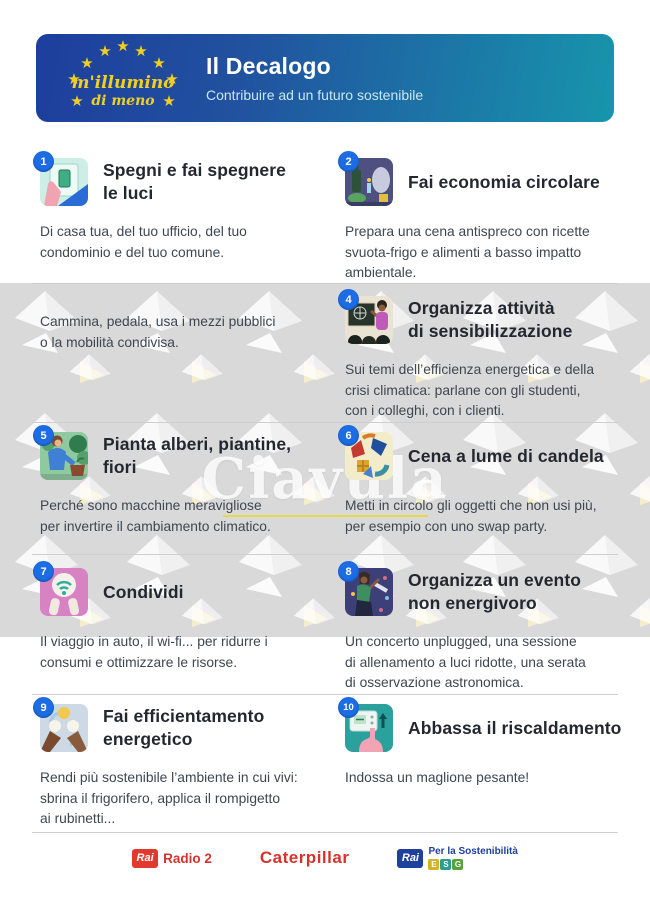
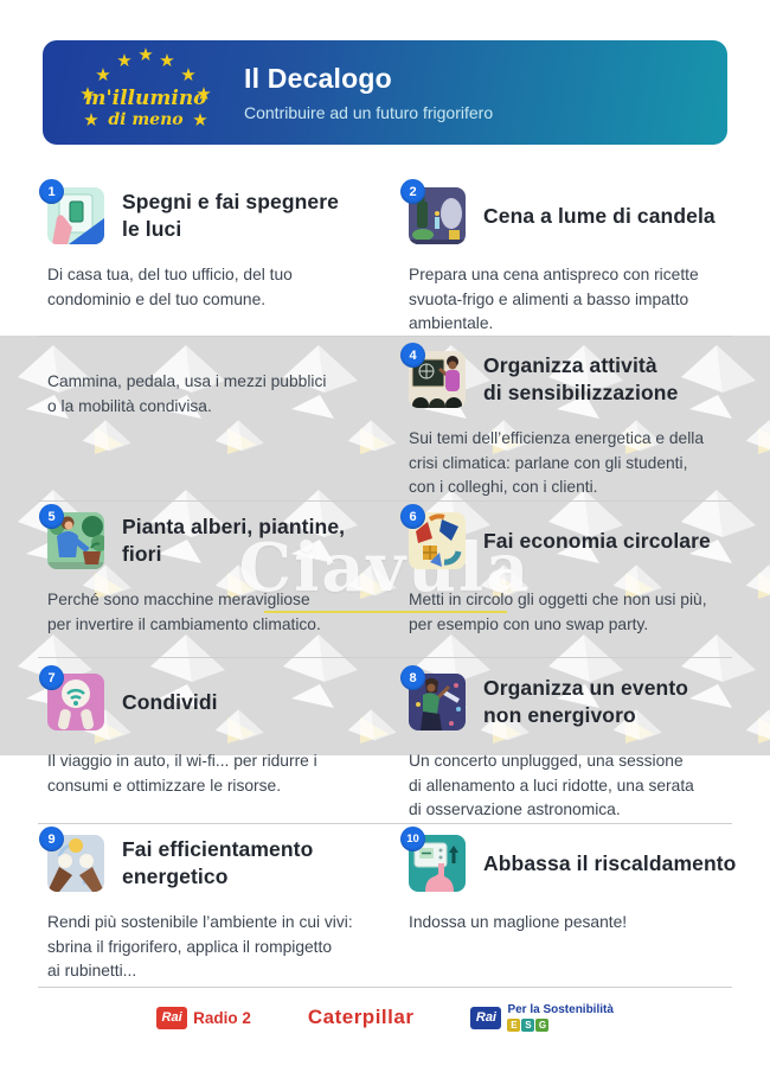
  ★
  ★
  ★
  ★
  ★
  ★
  ★
  ★
  ★
  m'illumino
  di meno
  Il Decalogo
- Contribuire ad un futuro sostenibile
+ Contribuire ad un futuro frigorifero
  Ciavla
  1
  Spegni e fai spegnere
  le luci
  Di casa tua, del tuo ufficio, del tuo
  condominio e del tuo comune.
  2
- Fai economia circolare
+ Cena a lume di candela
  Prepara una cena antispreco con ricette
  svuota-frigo e alimenti a basso impatto
  ambientale.
  Cammina, pedala, usa i mezzi pubblici
  o la mobilità condivisa.
  4
  Organizza attività
  di sensibilizzazione
  Sui temi dell’efficienza energetica e della
  crisi climatica: parlane con gli studenti,
  con i colleghi, con i clienti.
  5
  Pianta alberi, piantine,
  fiori
  Perché sono macchine meravigliose
  per invertire il cambiamento climatico.
  6
- Cena a lume di candela
+ Fai economia circolare
  Metti in circolo gli oggetti che non usi più,
  per esempio con uno swap party.
  7
  Condividi
  Il viaggio in auto, il wi-fi... per ridurre i
  consumi e ottimizzare le risorse.
  8
  Organizza un evento
  non energivoro
  Un concerto unplugged, una sessione
  di allenamento a luci ridotte, una serata
  di osservazione astronomica.
  9
  Fai efficientamento
  energetico
  Rendi più sostenibile l’ambiente in cui vivi:
  sbrina il frigorifero, applica il rompigetto
  ai rubinetti...
  10
  Abbassa il riscaldamento
  Indossa un maglione pesante!
  Rai
  Radio 2
  Caterpillar
  Rai
  Per la Sostenibilità
  E
  S
  G
